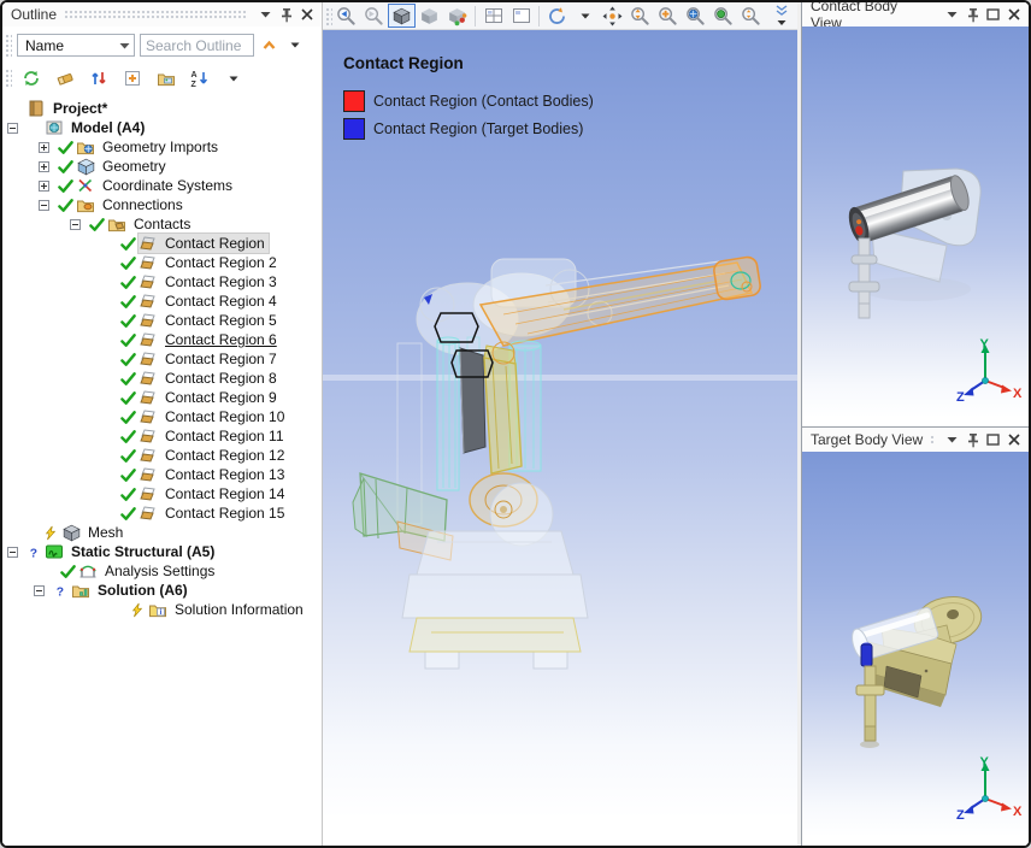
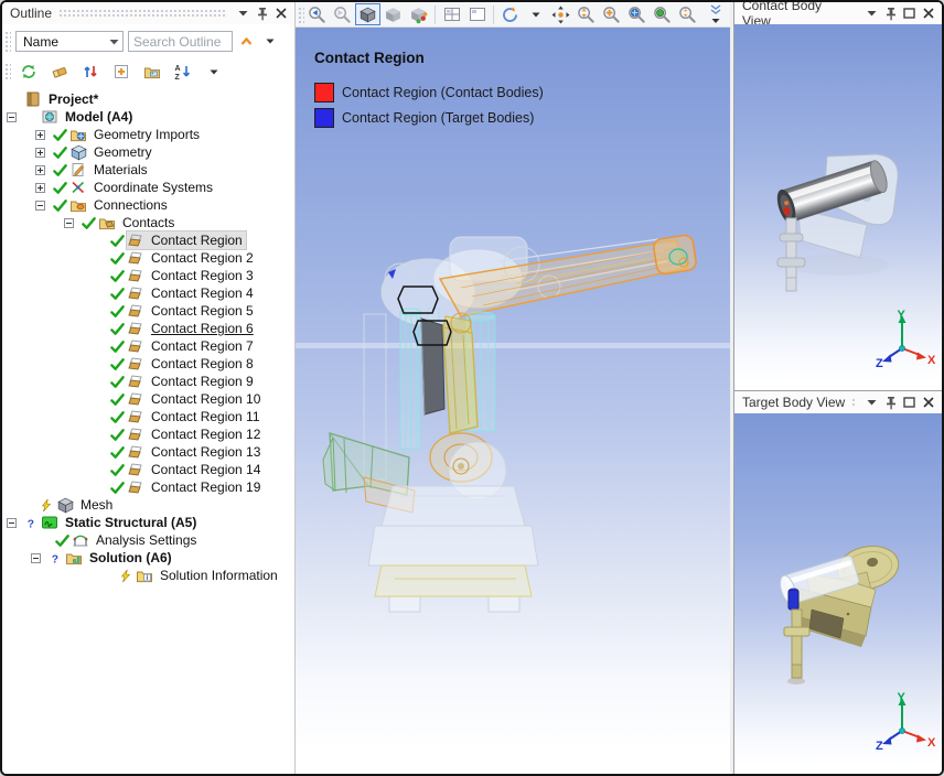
  Outline
  Name
  Search Outline
  Project*
  Model (A4)
  Geometry Imports
  Geometry
+ Materials
  Coordinate Systems
  Connections
  Contacts
  Contact Region
  Contact Region 2
  Contact Region 3
  Contact Region 4
  Contact Region 5
  Contact Region 6
  Contact Region 7
  Contact Region 8
  Contact Region 9
  Contact Region 10
  Contact Region 11
  Contact Region 12
  Contact Region 13
  Contact Region 14
- Contact Region 15
+ Contact Region 19
  Mesh
  ?
  Static Structural (A5)
  Analysis Settings
  ?
  Solution (A6)
  Solution Information
  Contact Region
  Contact Region (Contact Bodies)
  Contact Region (Target Bodies)
  Contact Body View
  Y
  X
  Z
  Target Body View
  Y
  X
  Z
